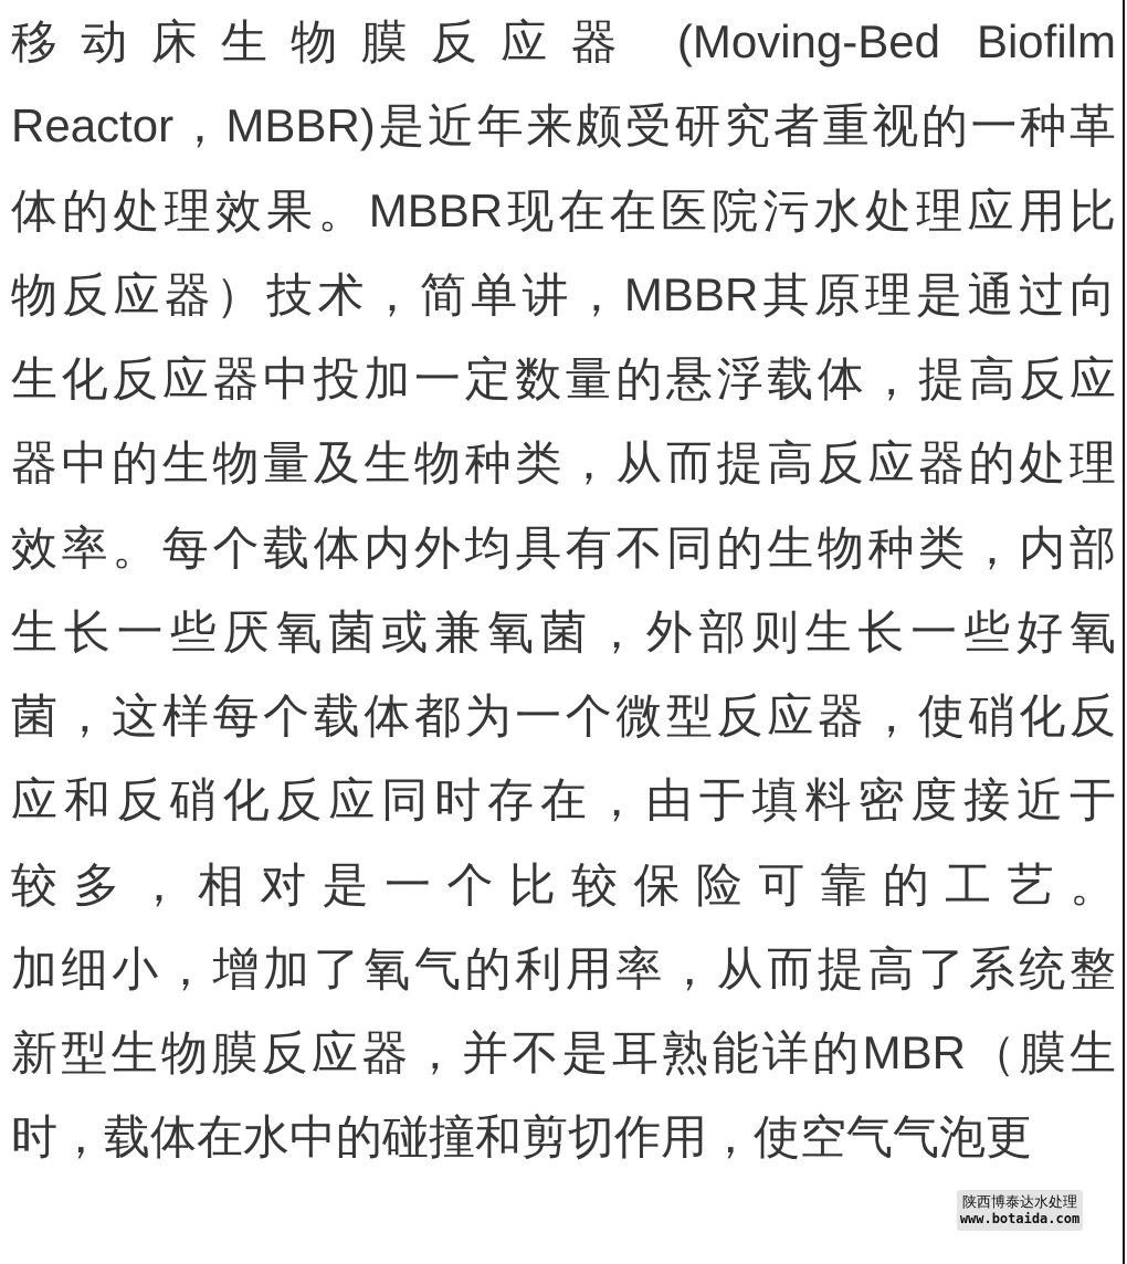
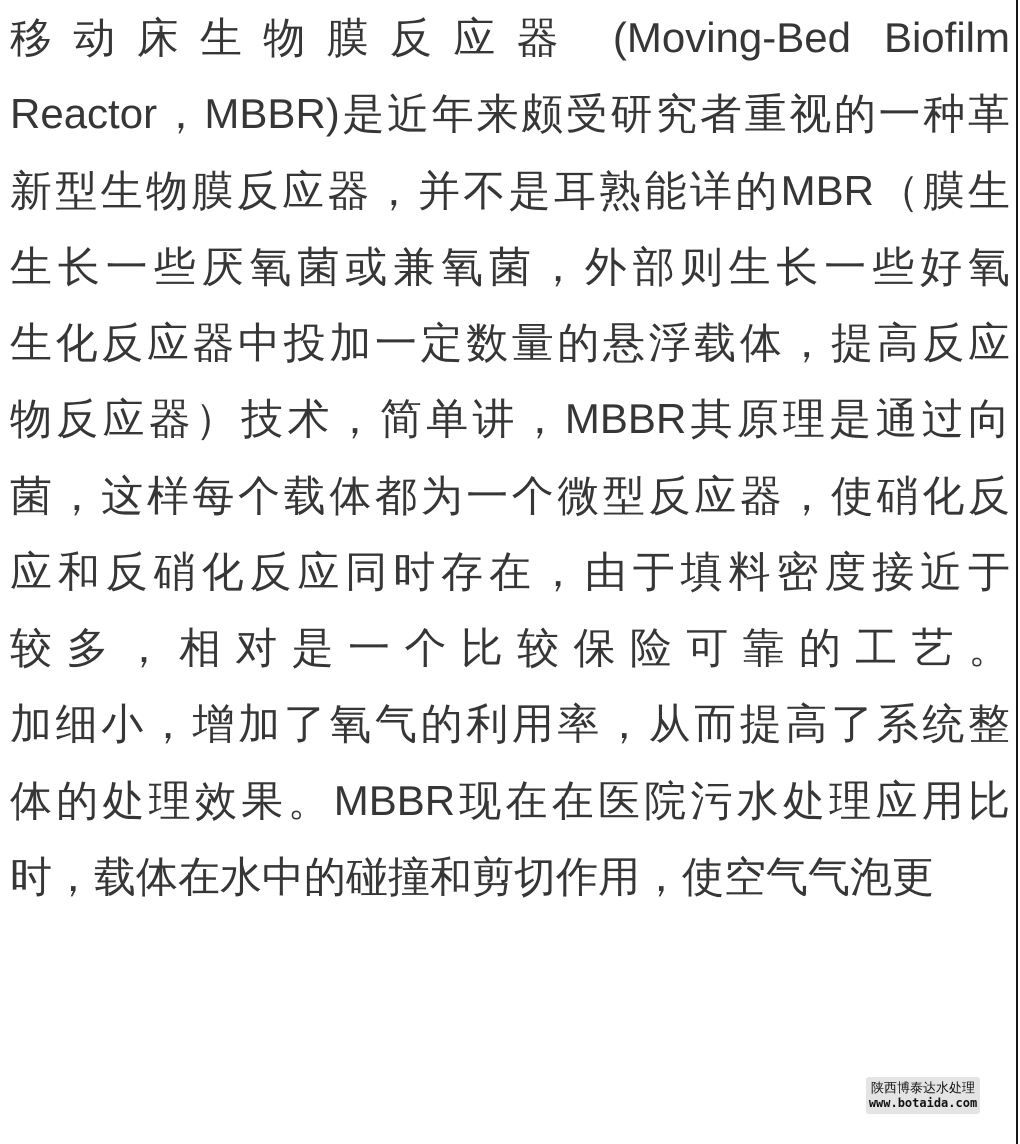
  移动床生物膜反应器 (Moving-Bed Biofilm
  Reactor，MBBR)是近年来颇受研究者重视的一种革
- 体的处理效果。MBBR现在在医院污水处理应用比
+ 新型生物膜反应器，并不是耳熟能详的MBR（膜生
- 物反应器）技术，简单讲，MBBR其原理是通过向
+ 生长一些厌氧菌或兼氧菌，外部则生长一些好氧
  生化反应器中投加一定数量的悬浮载体，提高反应
- 器中的生物量及生物种类，从而提高反应器的处理
- 效率。每个载体内外均具有不同的生物种类，内部
- 生长一些厌氧菌或兼氧菌，外部则生长一些好氧
+ 物反应器）技术，简单讲，MBBR其原理是通过向
  菌，这样每个载体都为一个微型反应器，使硝化反
  应和反硝化反应同时存在，由于填料密度接近于
  较多，相对是一个比较保险可靠的工艺。
  加细小，增加了氧气的利用率，从而提高了系统整
- 新型生物膜反应器，并不是耳熟能详的MBR（膜生
+ 体的处理效果。MBBR现在在医院污水处理应用比
  时，载体在水中的碰撞和剪切作用，使空气气泡更
  陕西博泰达水处理
  www.botaida.com
